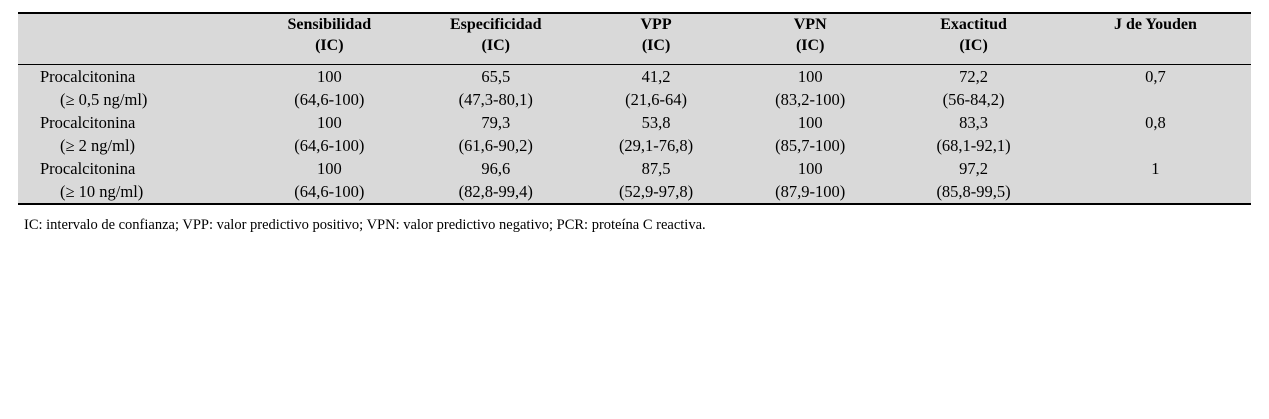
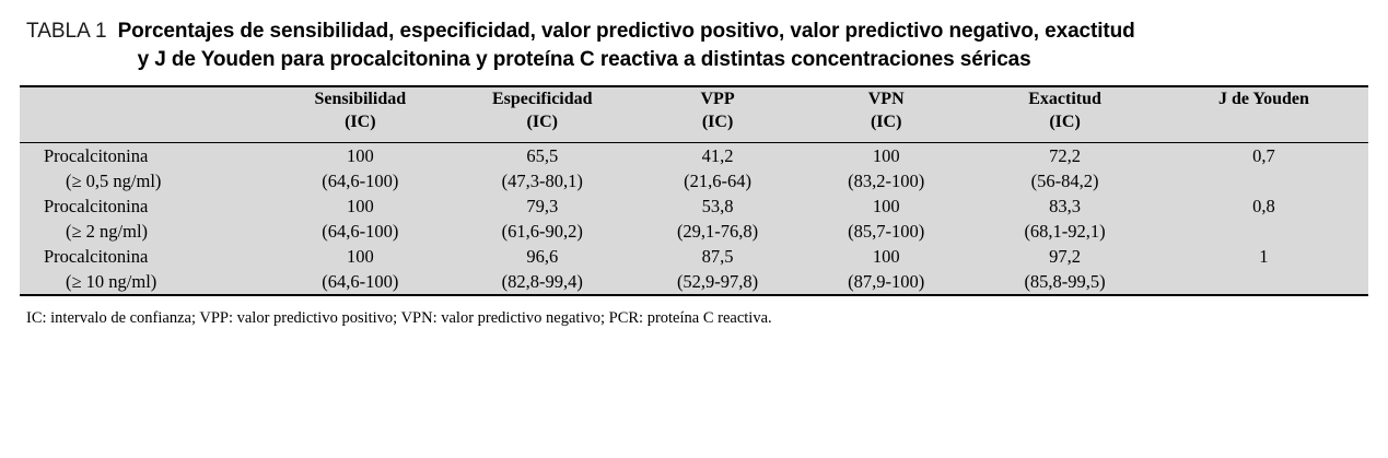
+ TABLA 1
+ Porcentajes de sensibilidad, especificidad, valor predictivo positivo, valor predictivo negativo, exactitud
+ y J de Youden para procalcitonina y proteína C reactiva a distintas concentraciones séricas
  	Sensibilidad (IC)	Especificidad (IC)	VPP (IC)	VPN (IC)	Exactitud (IC)	J de Youden
  Procalcitonina (≥ 0,5 ng/ml)	100 (64,6-100)	65,5 (47,3-80,1)	41,2 (21,6-64)	100 (83,2-100)	72,2 (56-84,2)	0,7
  Procalcitonina (≥ 2 ng/ml)	100 (64,6-100)	79,3 (61,6-90,2)	53,8 (29,1-76,8)	100 (85,7-100)	83,3 (68,1-92,1)	0,8
  Procalcitonina (≥ 10 ng/ml)	100 (64,6-100)	96,6 (82,8-99,4)	87,5 (52,9-97,8)	100 (87,9-100)	97,2 (85,8-99,5)	1
  IC: intervalo de confianza; VPP: valor predictivo positivo; VPN: valor predictivo negativo; PCR: proteína C reactiva.
